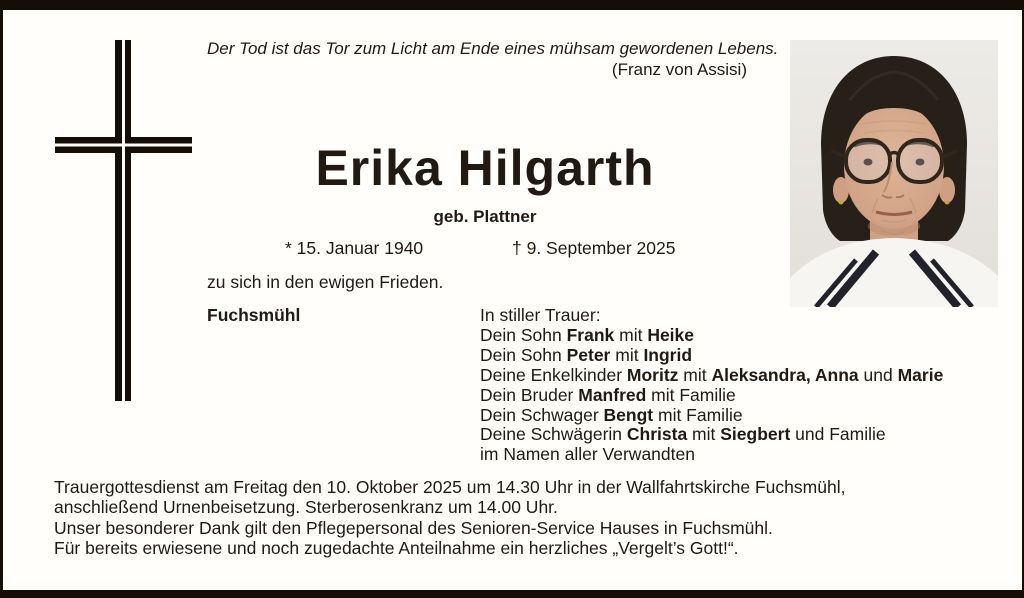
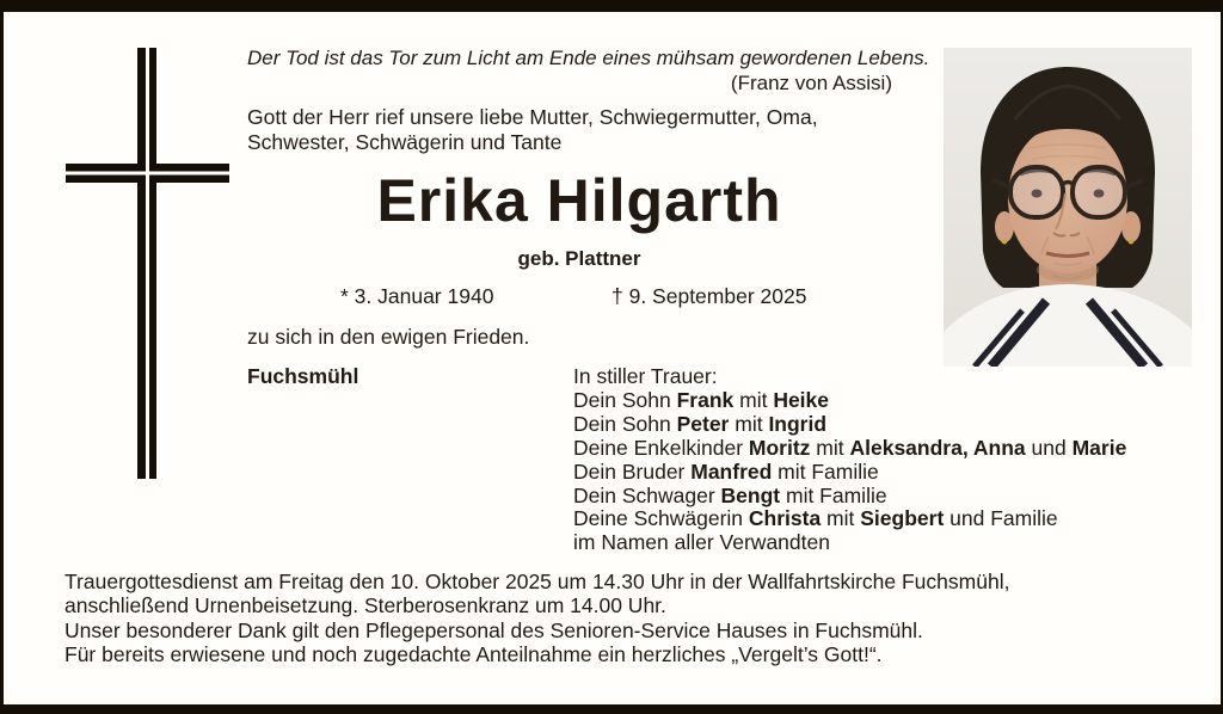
  Der Tod ist das Tor zum Licht am Ende eines mühsam gewordenen Lebens.
  (Franz von Assisi)
+ Gott der Herr rief unsere liebe Mutter, Schwiegermutter, Oma,
+ Schwester, Schwägerin und Tante
  Erika Hilgarth
  geb. Plattner
- * 15. Januar 1940
+ * 3. Januar 1940
  † 9. September 2025
  zu sich in den ewigen Frieden.
  Fuchsmühl
  In stiller Trauer:
  Dein Sohn Frank mit Heike
  Dein Sohn Peter mit Ingrid
  Deine Enkelkinder Moritz mit Aleksandra, Anna und Marie
  Dein Bruder Manfred mit Familie
  Dein Schwager Bengt mit Familie
  Deine Schwägerin Christa mit Siegbert und Familie
  im Namen aller Verwandten
  Trauergottesdienst am Freitag den 10. Oktober 2025 um 14.30 Uhr in der Wallfahrtskirche Fuchsmühl,
  anschließend Urnenbeisetzung. Sterberosenkranz um 14.00 Uhr.
  Unser besonderer Dank gilt den Pflegepersonal des Senioren-Service Hauses in Fuchsmühl.
  Für bereits erwiesene und noch zugedachte Anteilnahme ein herzliches „Vergelt’s Gott!“.
